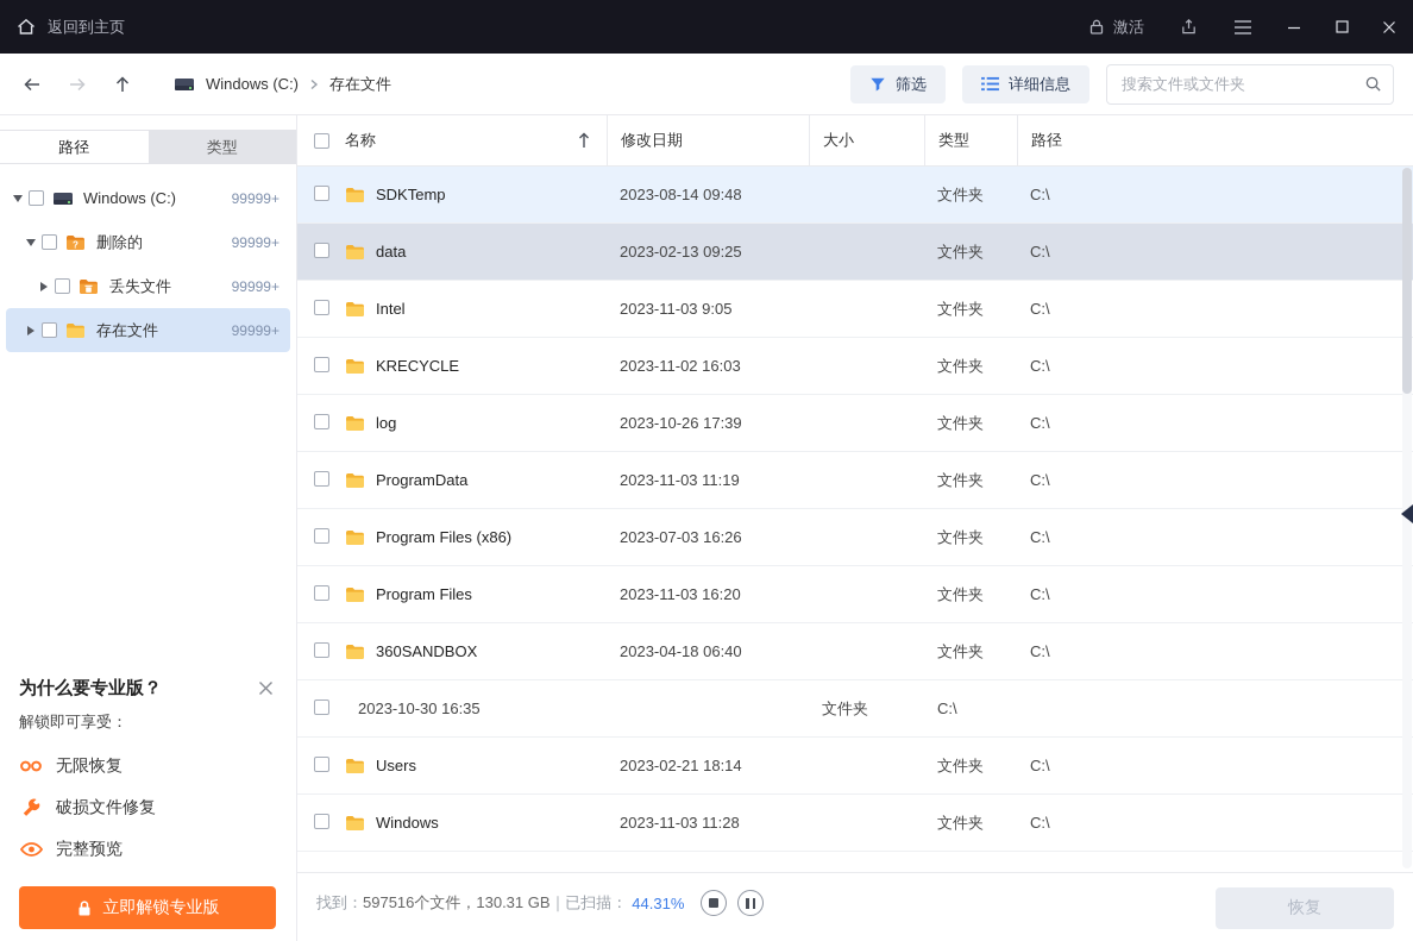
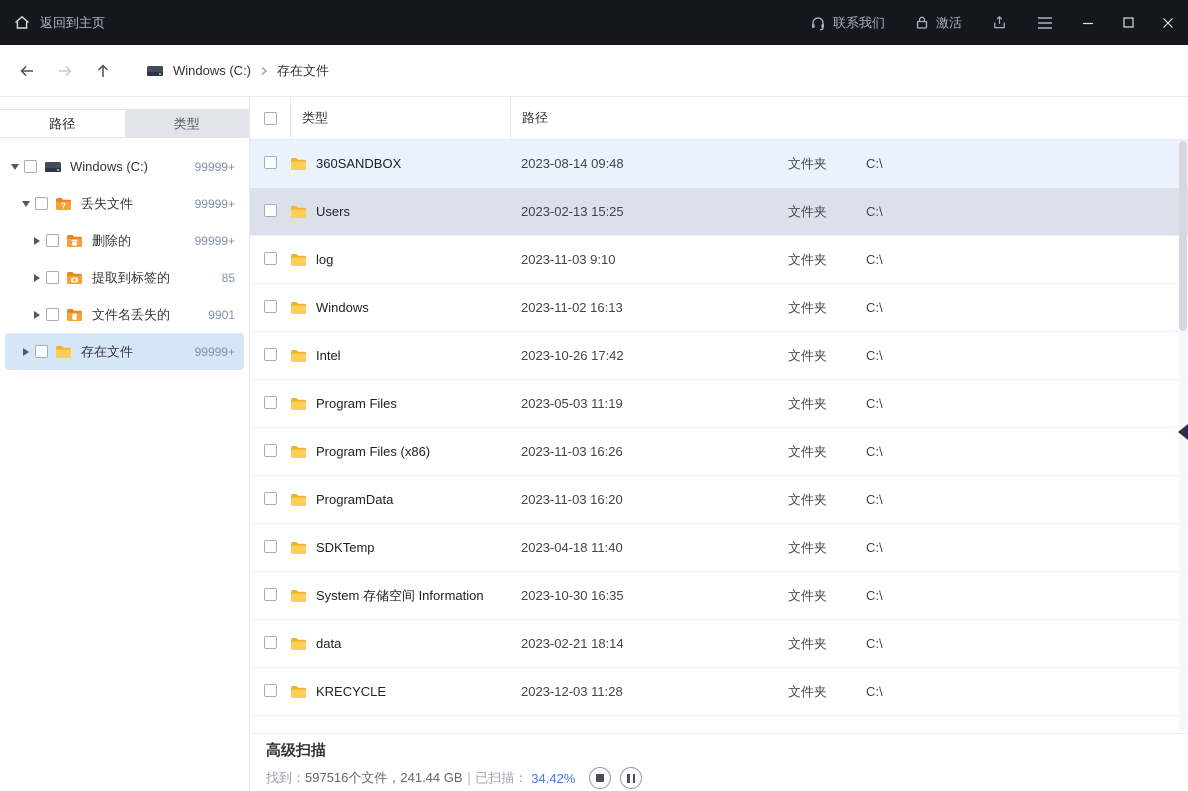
  返回到主页
+ 联系我们
  激活
  Windows (C:)
  存在文件
- 筛选
- 详细信息
- 搜索文件或文件夹
  路径
  类型
  Windows (C:)
  99999+
  ?
- 删除的
+ 丢失文件
  99999+
- 丢失文件
+ 删除的
  99999+
+ 提取到标签的
+ 85
+ 文件名丢失的
+ 9901
  存在文件
  99999+
- 为什么要专业版？
- 解锁即可享受：
- 无限恢复
- 破损文件修复
- 完整预览
- 立即解锁专业版
- 名称
- 修改日期
- 大小
  类型
  路径
- SDKTemp
+ 360SANDBOX
  2023-08-14 09:48
  文件夹
  C:\
- data
+ Users
- 2023-02-13 09:25
+ 2023-02-13 15:25
  文件夹
  C:\
- Intel
+ log
- 2023-11-03 9:05
+ 2023-11-03 9:10
  文件夹
  C:\
- KRECYCLE
+ Windows
- 2023-11-02 16:03
+ 2023-11-02 16:13
  文件夹
  C:\
- log
+ Intel
- 2023-10-26 17:39
+ 2023-10-26 17:42
  文件夹
  C:\
- ProgramData
+ Program Files
- 2023-11-03 11:19
+ 2023-05-03 11:19
  文件夹
  C:\
  Program Files (x86)
- 2023-07-03 16:26
+ 2023-11-03 16:26
  文件夹
  C:\
- Program Files
+ ProgramData
  2023-11-03 16:20
  文件夹
  C:\
- 360SANDBOX
+ SDKTemp
- 2023-04-18 06:40
+ 2023-04-18 11:40
  文件夹
  C:\
+ System 存储空间 Information
  2023-10-30 16:35
  文件夹
  C:\
- Users
+ data
  2023-02-21 18:14
  文件夹
  C:\
- Windows
+ KRECYCLE
- 2023-11-03 11:28
+ 2023-12-03 11:28
  文件夹
  C:\
+ 高级扫描
  找到：
- 597516个文件，130.31 GB
+ 597516个文件，241.44 GB
  ｜已扫描：
- 44.31%
+ 34.42%
- 恢复
